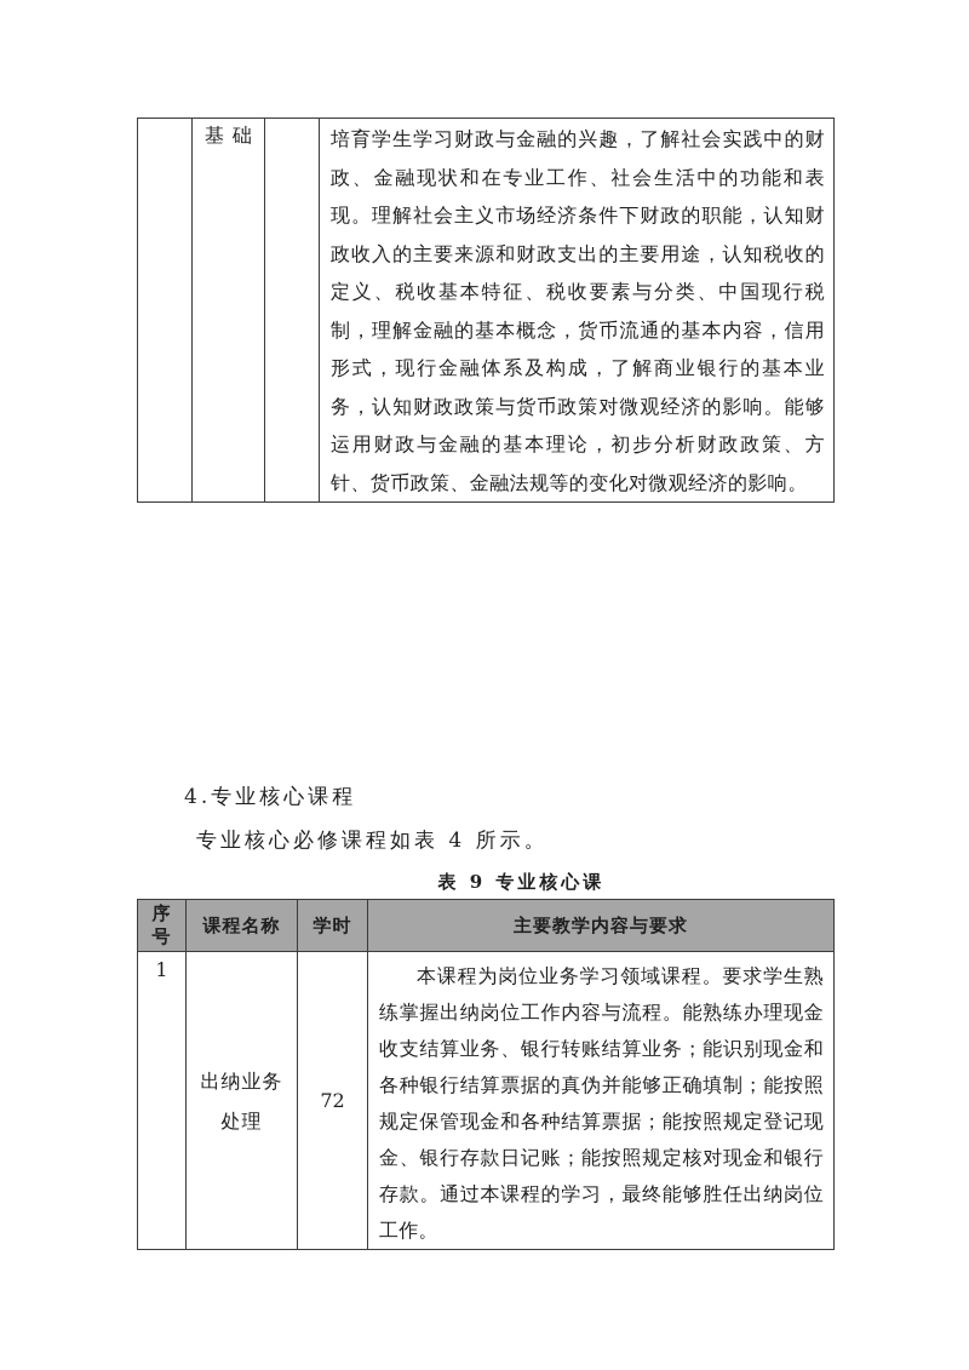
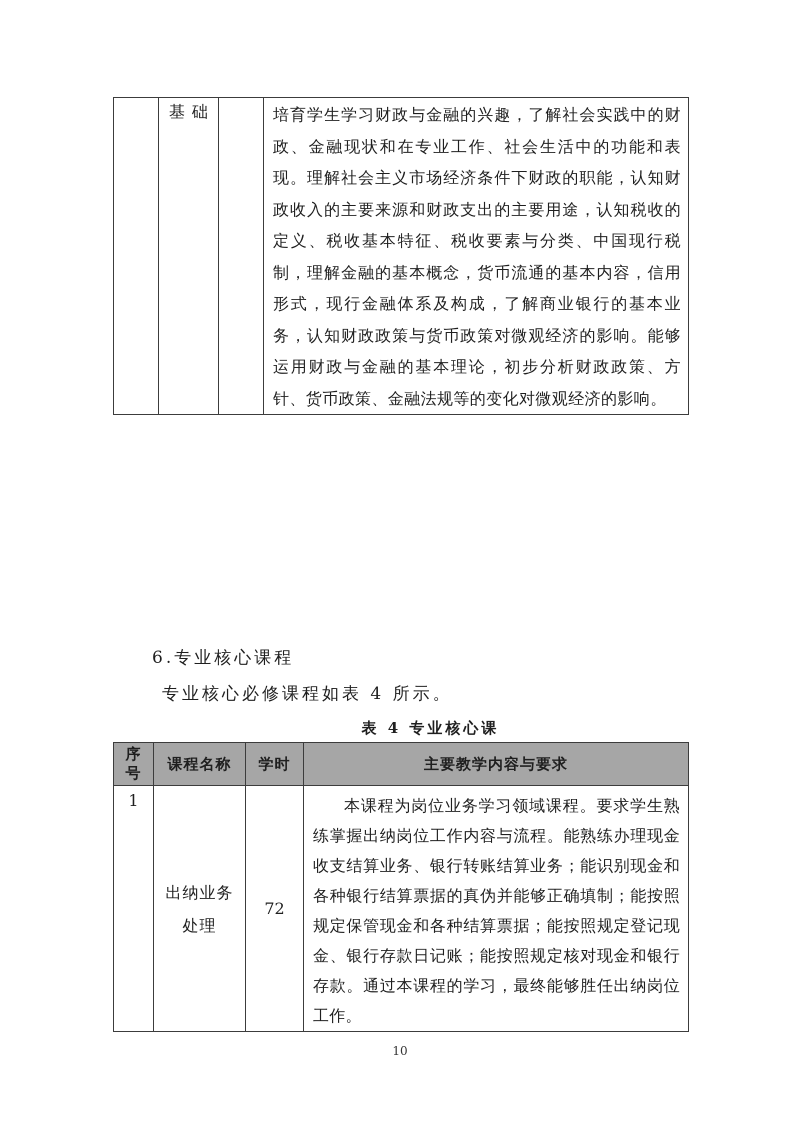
  	基础		培育学生学习财政与金融的兴趣，了解社会实践中的财政、金融现状和在专业工作、社会生活中的功能和表现。理解社会主义市场经济条件下财政的职能，认知财政收入的主要来源和财政支出的主要用途，认知税收的定义、税收基本特征、税收要素与分类、中国现行税制，理解金融的基本概念，货币流通的基本内容，信用形式，现行金融体系及构成，了解商业银行的基本业务，认知财政政策与货币政策对微观经济的影响。能够运用财政与金融的基本理论，初步分析财政政策、方针、货币政策、金融法规等的变化对微观经济的影响。
- 4.专业核心课程
+ 6.专业核心课程
  专业核心必修课程如表 4 所示。
- 表 9 专业核心课
+ 表 4 专业核心课
  序号	课程名称	学时	主要教学内容与要求
  1	出纳业务处理	72	本课程为岗位业务学习领域课程。要求学生熟练掌握出纳岗位工作内容与流程。能熟练办理现金收支结算业务、银行转账结算业务；能识别现金和各种银行结算票据的真伪并能够正确填制；能按照规定保管现金和各种结算票据；能按照规定登记现金、银行存款日记账；能按照规定核对现金和银行存款。通过本课程的学习，最终能够胜任出纳岗位工作。
+ 10
